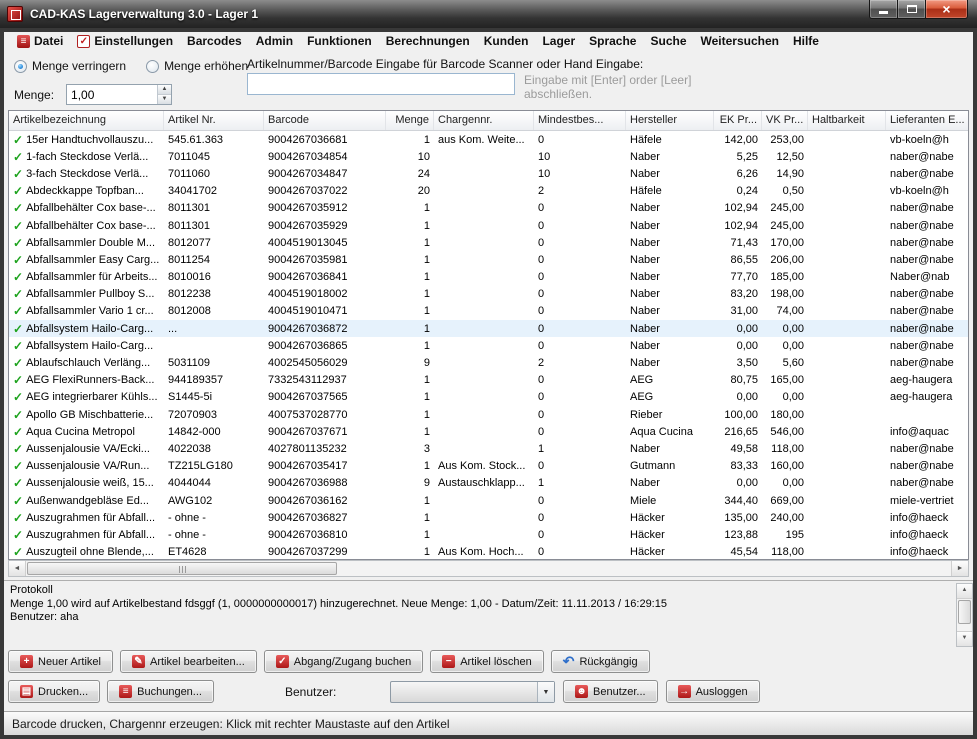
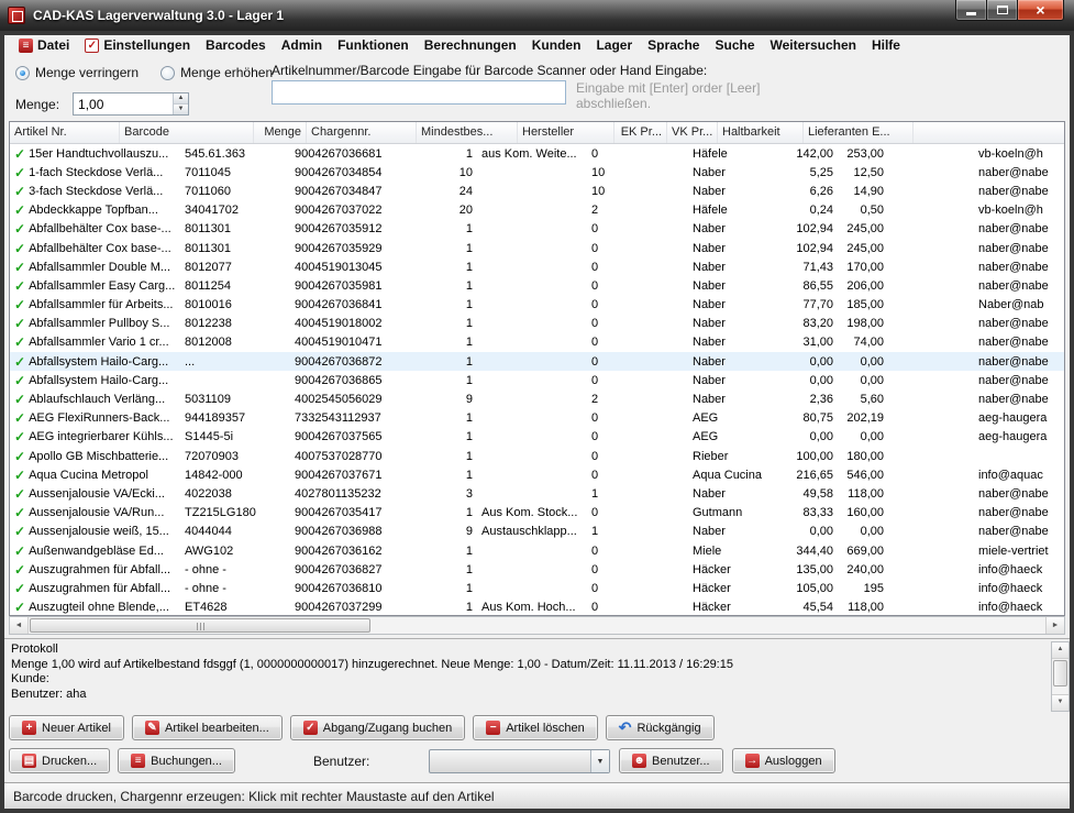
  CAD-KAS Lagerverwaltung 3.0 - Lager 1
  ×
  ≡
  Datei
  ✓
  Einstellungen
  Barcodes
  Admin
  Funktionen
  Berechnungen
  Kunden
  Lager
  Sprache
  Suche
  Weitersuchen
  Hilfe
  Menge verringern
  Menge erhöhen
  Menge:
  1,00
  Artikelnummer/Barcode Eingabe für Barcode Scanner oder Hand Eingabe:
  Eingabe mit [Enter] order [Leer]
  abschließen.
- Artikelbezeichnung
  Artikel Nr.
  Barcode
  Menge
  Chargennr.
  Mindestbes...
  Hersteller
  EK Pr...
  VK Pr...
  Haltbarkeit
  Lieferanten E...
  ✓
  15er Handtuchvollauszu...
  545.61.363
  9004267036681
  1
  aus Kom. Weite...
  0
  Häfele
  142,00
  253,00
  vb-koeln@h
  ✓
  1-fach Steckdose Verlä...
  7011045
  9004267034854
  10
  10
  Naber
  5,25
  12,50
  naber@nabe
  ✓
  3-fach Steckdose Verlä...
  7011060
  9004267034847
  24
  10
  Naber
  6,26
  14,90
  naber@nabe
  ✓
  Abdeckkappe Topfban...
  34041702
  9004267037022
  20
  2
  Häfele
  0,24
  0,50
  vb-koeln@h
  ✓
  Abfallbehälter Cox base-...
  8011301
  9004267035912
  1
  0
  Naber
  102,94
  245,00
  naber@nabe
  ✓
  Abfallbehälter Cox base-...
  8011301
  9004267035929
  1
  0
  Naber
  102,94
  245,00
  naber@nabe
  ✓
  Abfallsammler Double M...
  8012077
  4004519013045
  1
  0
  Naber
  71,43
  170,00
  naber@nabe
  ✓
  Abfallsammler Easy Carg...
  8011254
  9004267035981
  1
  0
  Naber
  86,55
  206,00
  naber@nabe
  ✓
  Abfallsammler für Arbeits...
  8010016
  9004267036841
  1
  0
  Naber
  77,70
  185,00
  Naber@nab
  ✓
  Abfallsammler Pullboy S...
  8012238
  4004519018002
  1
  0
  Naber
  83,20
  198,00
  naber@nabe
  ✓
  Abfallsammler Vario 1 cr...
  8012008
  4004519010471
  1
  0
  Naber
  31,00
  74,00
  naber@nabe
  ✓
  Abfallsystem Hailo-Carg...
  ...
  9004267036872
  1
  0
  Naber
  0,00
  0,00
  naber@nabe
  ✓
  Abfallsystem Hailo-Carg...
  9004267036865
  1
  0
  Naber
  0,00
  0,00
  naber@nabe
  ✓
  Ablaufschlauch Verläng...
  5031109
  4002545056029
  9
  2
  Naber
- 3,50
+ 2,36
  5,60
  naber@nabe
  ✓
  AEG FlexiRunners-Back...
  944189357
  7332543112937
  1
  0
  AEG
  80,75
- 165,00
+ 202,19
  aeg-haugera
  ✓
  AEG integrierbarer Kühls...
  S1445-5i
  9004267037565
  1
  0
  AEG
  0,00
  0,00
  aeg-haugera
  ✓
  Apollo GB Mischbatterie...
  72070903
  4007537028770
  1
  0
  Rieber
  100,00
  180,00
  ✓
  Aqua Cucina Metropol
  14842-000
  9004267037671
  1
  0
  Aqua Cucina
  216,65
  546,00
  info@aquac
  ✓
  Aussenjalousie VA/Ecki...
  4022038
  4027801135232
  3
  1
  Naber
  49,58
  118,00
  naber@nabe
  ✓
  Aussenjalousie VA/Run...
  TZ215LG180
  9004267035417
  1
  Aus Kom. Stock...
  0
  Gutmann
  83,33
  160,00
  naber@nabe
  ✓
  Aussenjalousie weiß, 15...
  4044044
  9004267036988
  9
  Austauschklapp...
  1
  Naber
  0,00
  0,00
  naber@nabe
  ✓
  Außenwandgebläse Ed...
  AWG102
  9004267036162
  1
  0
  Miele
  344,40
  669,00
  miele-vertriet
  ✓
  Auszugrahmen für Abfall...
  - ohne -
  9004267036827
  1
  0
  Häcker
  135,00
  240,00
  info@haeck
  ✓
  Auszugrahmen für Abfall...
  - ohne -
  9004267036810
  1
  0
  Häcker
- 123,88
+ 105,00
  195
  info@haeck
  ✓
  Auszugteil ohne Blende,...
  ET4628
  9004267037299
  1
  Aus Kom. Hoch...
  0
  Häcker
  45,54
  118,00
  info@haeck
  Protokoll
  Menge 1,00 wird auf Artikelbestand fdsggf (1, 0000000000017) hinzugerechnet. Neue Menge: 1,00 - Datum/Zeit: 11.11.2013 / 16:29:15
+ Kunde:
  Benutzer: aha
  +
  Neuer Artikel
  ✎
  Artikel bearbeiten...
  ✓
  Abgang/Zugang buchen
  −
  Artikel löschen
  ↶
  Rückgängig
  ▤
  Drucken...
  ≡
  Buchungen...
  Benutzer:
  ☻
  Benutzer...
  →
  Ausloggen
  Barcode drucken, Chargennr erzeugen: Klick mit rechter Maustaste auf den Artikel
